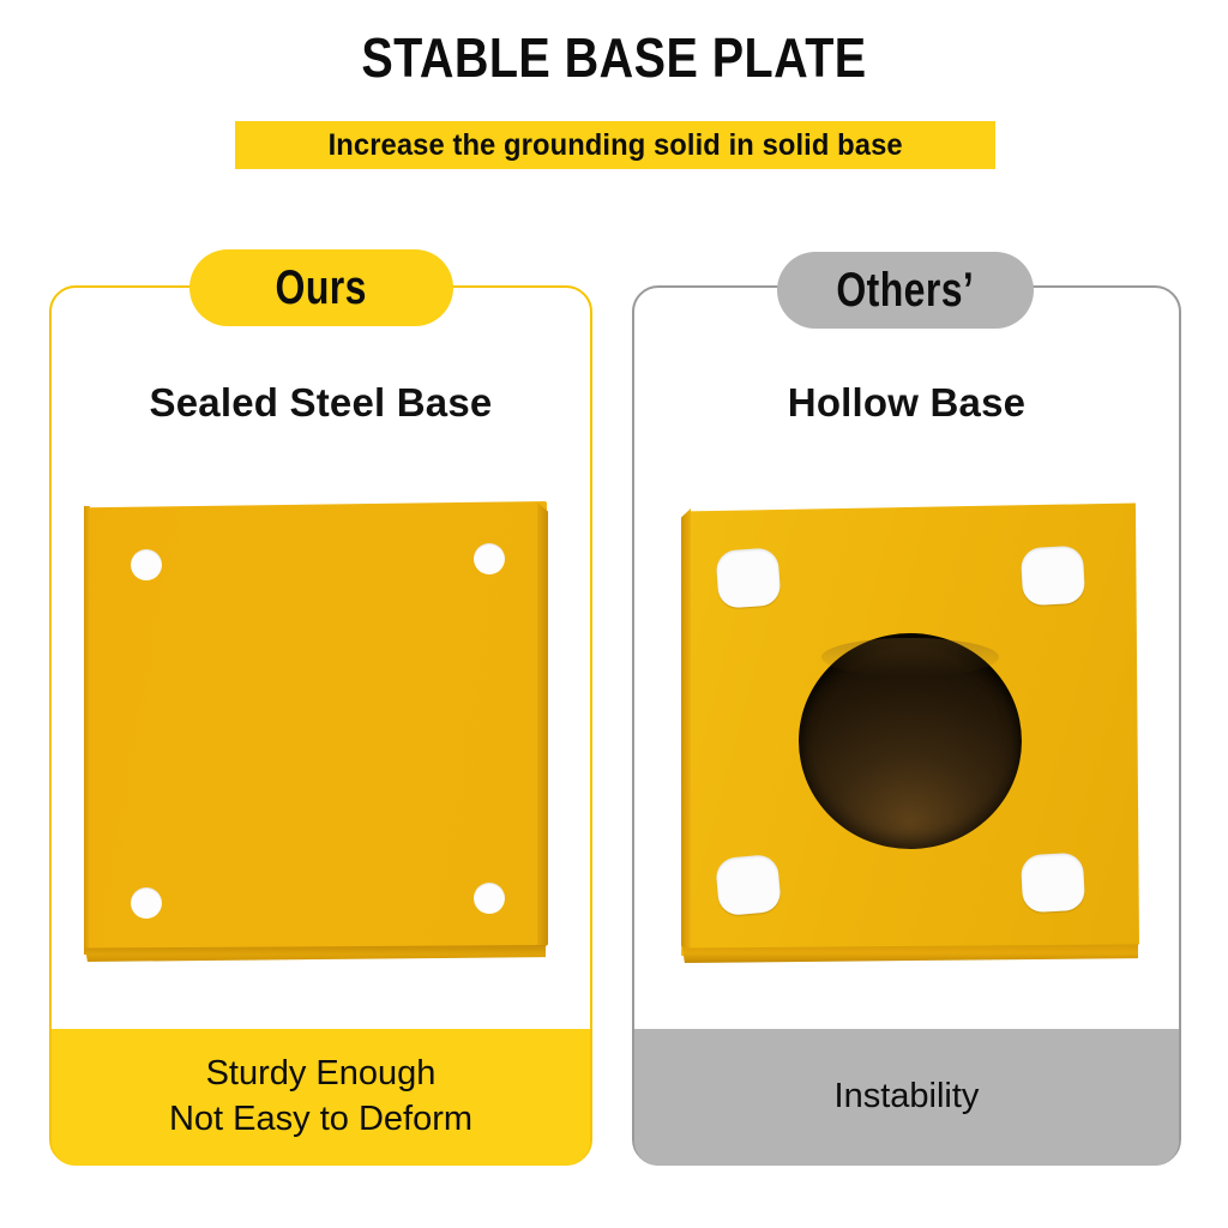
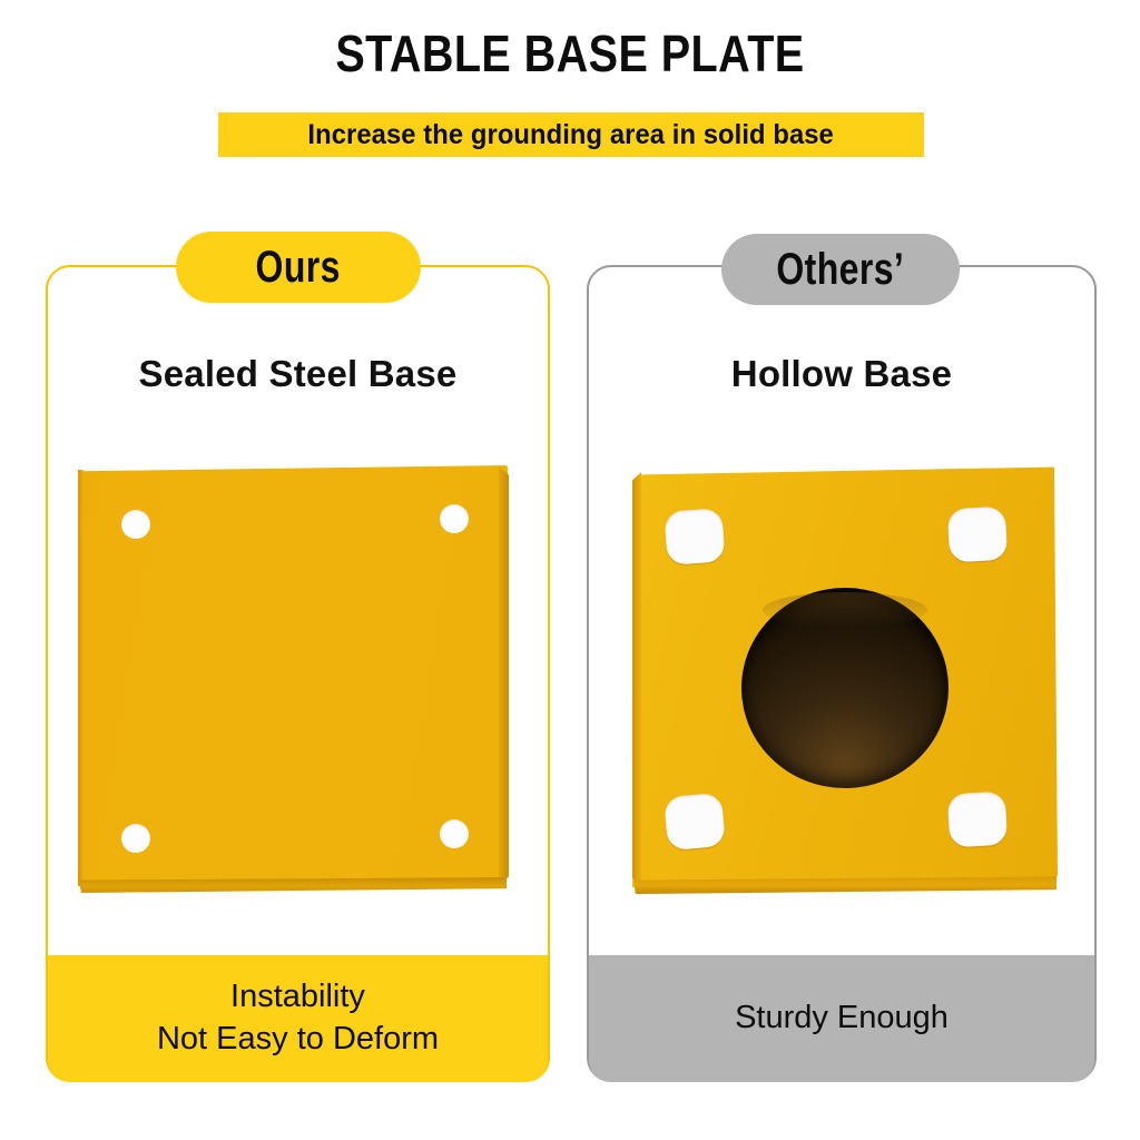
  STABLE BASE PLATE
- Increase the grounding solid in solid base
+ Increase the grounding area in solid base
  Ours
  Sealed Steel Base
- Sturdy Enough
+ Instability
  Not Easy to Deform
  Others’
  Hollow Base
- Instability
+ Sturdy Enough
